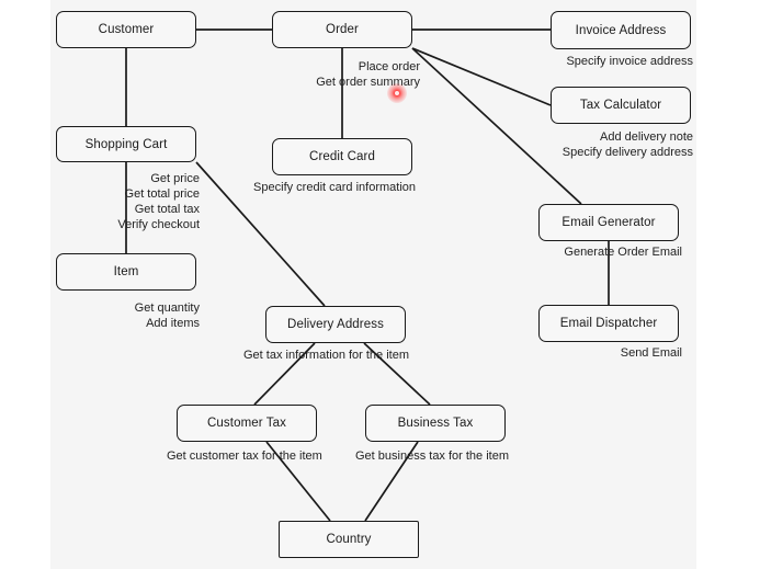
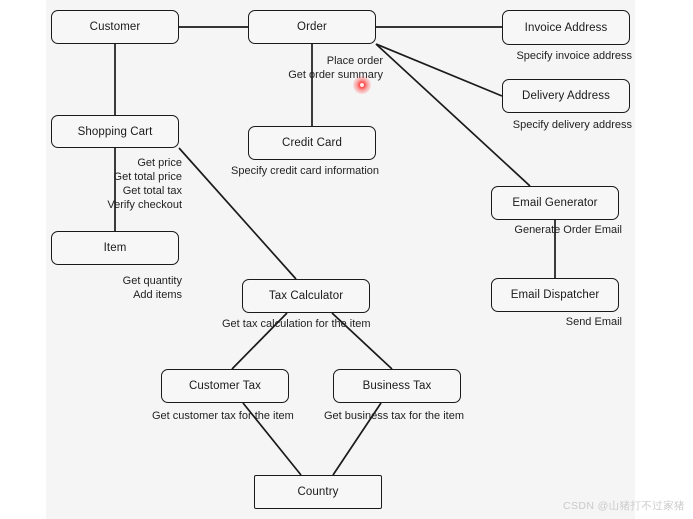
  Customer
  Order
  Invoice Address
- Tax Calculator
+ Delivery Address
  Shopping Cart
  Credit Card
  Email Generator
  Item
  Email Dispatcher
- Delivery Address
+ Tax Calculator
  Customer Tax
  Business Tax
  Country
  Place order
  Get order summary
  Specify invoice address
- Add delivery note
  Specify delivery address
  Get price
  Get total price
  Get total tax
  Verify checkout
  Specify credit card information
  Generate Order Email
  Get quantity
  Add items
  Send Email
- Get tax information for the item
+ Get tax calculation for the item
  Get customer tax for the item
  Get business tax for the item
+ CSDN @山猪打不过家猪
